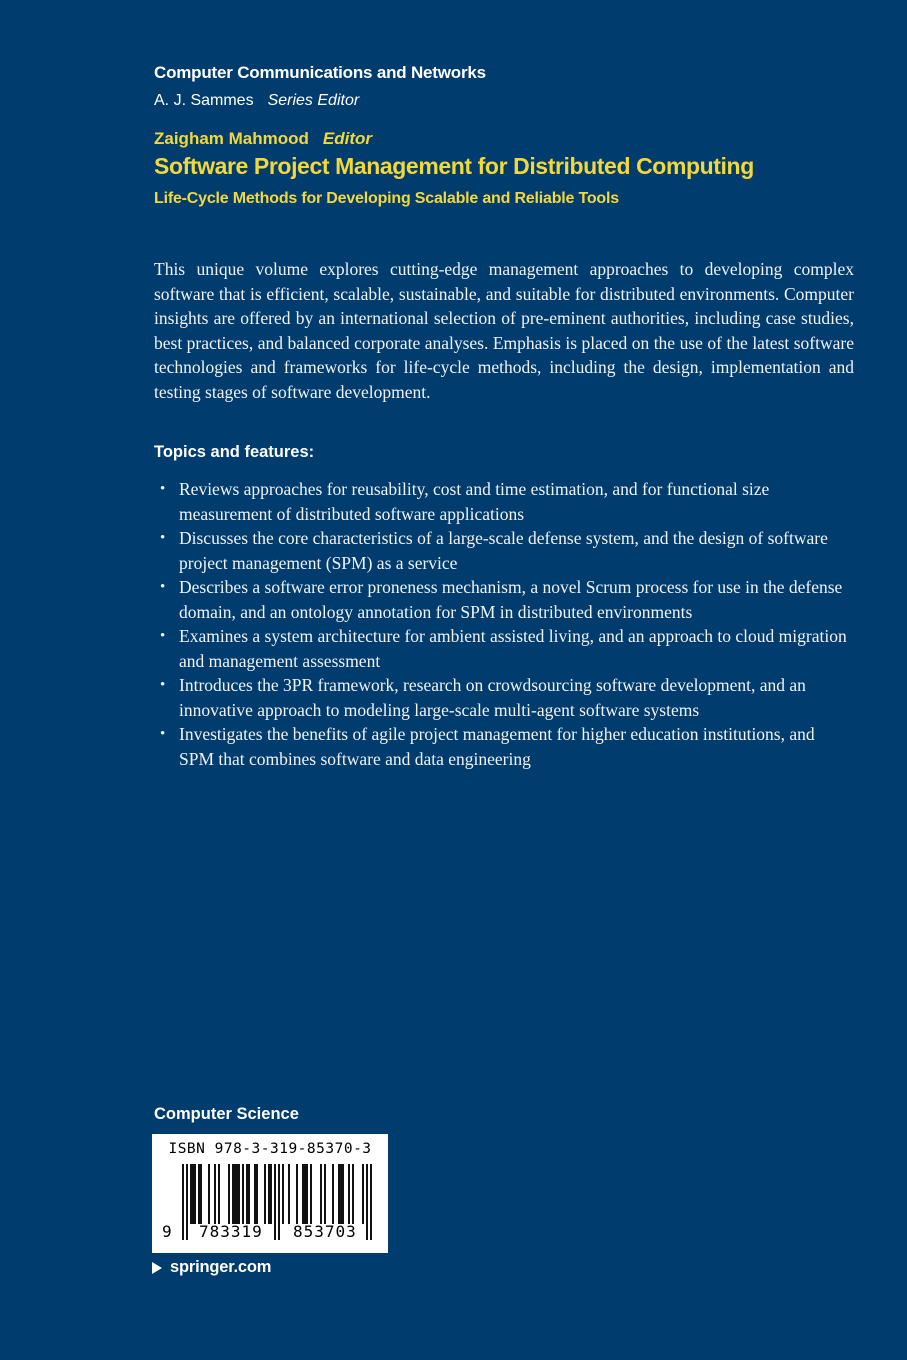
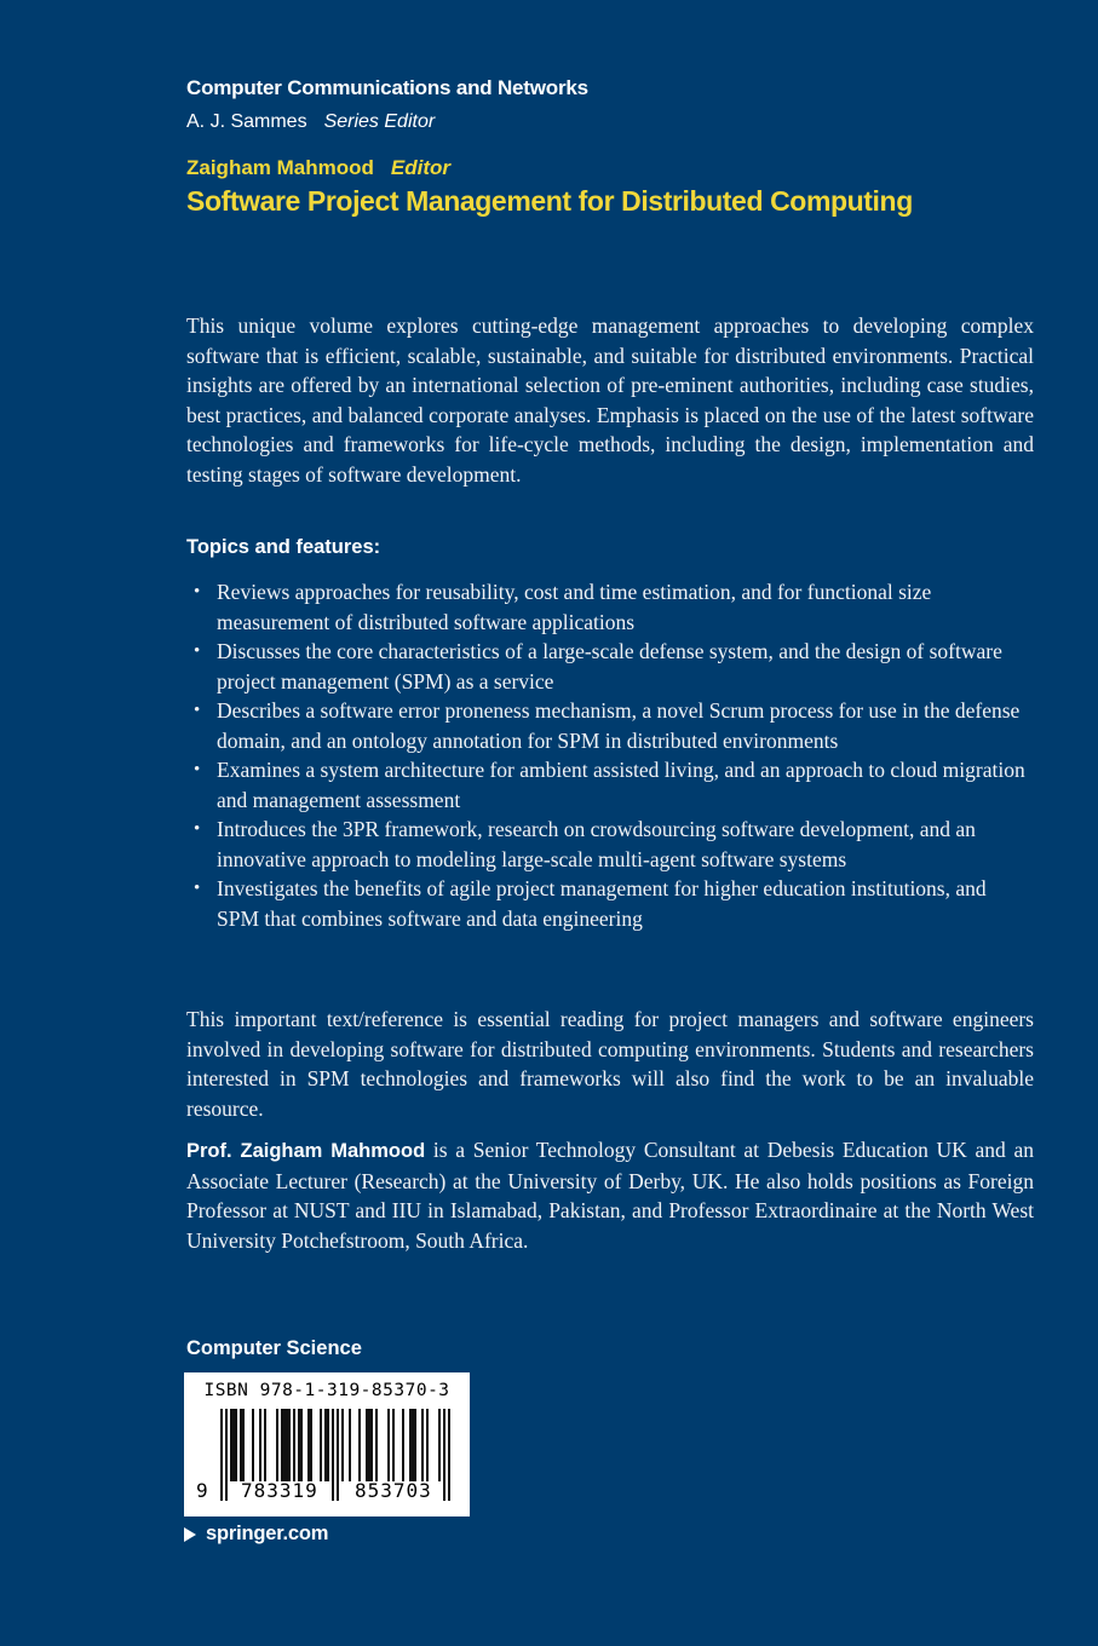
  Computer Communications and Networks
  A. J. Sammes Series Editor
  Zaigham Mahmood Editor
  Software Project Management for Distributed Computing
- Life-Cycle Methods for Developing Scalable and Reliable Tools
- This unique volume explores cutting-edge management approaches to developing complex software that is efficient, scalable, sustainable, and suitable for distributed environments. Computer insights are offered by an international selection of pre-eminent authorities, including case studies, best practices, and balanced corporate analyses. Emphasis is placed on the use of the latest software technologies and frameworks for life-cycle methods, including the design, implementation and testing stages of software development.
+ This unique volume explores cutting-edge management approaches to developing complex software that is efficient, scalable, sustainable, and suitable for distributed environments. Practical insights are offered by an international selection of pre-eminent authorities, including case studies, best practices, and balanced corporate analyses. Emphasis is placed on the use of the latest software technologies and frameworks for life-cycle methods, including the design, implementation and testing stages of software development.
  Topics and features:
  Reviews approaches for reusability, cost and time estimation, and for functional size measurement of distributed software applications
  Discusses the core characteristics of a large-scale defense system, and the design of software project management (SPM) as a service
  Describes a software error proneness mechanism, a novel Scrum process for use in the defense domain, and an ontology annotation for SPM in distributed environments
  Examines a system architecture for ambient assisted living, and an approach to cloud migration and management assessment
  Introduces the 3PR framework, research on crowdsourcing software development, and an innovative approach to modeling large-scale multi-agent software systems
  Investigates the benefits of agile project management for higher education institutions, and SPM that combines software and data engineering
+ This important text/reference is essential reading for project managers and software engineers involved in developing software for distributed computing environments. Students and researchers interested in SPM technologies and frameworks will also find the work to be an invaluable resource.
+ Prof. Zaigham Mahmood is a Senior Technology Consultant at Debesis Education UK and an Associate Lecturer (Research) at the University of Derby, UK. He also holds positions as Foreign Professor at NUST and IIU in Islamabad, Pakistan, and Professor Extraordinaire at the North West University Potchefstroom, South Africa.
  Computer Science
- ISBN 978-3-319-85370-3
+ ISBN 978-1-319-85370-3
  9
  783319
  853703
  springer.com
